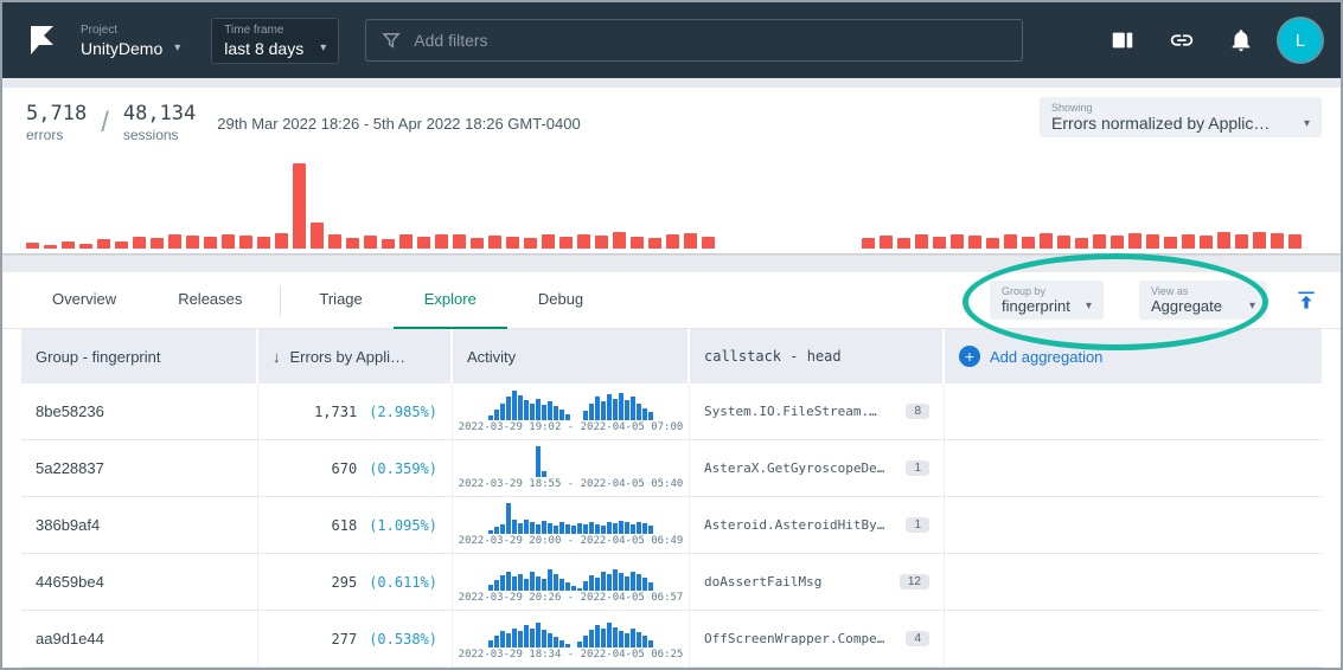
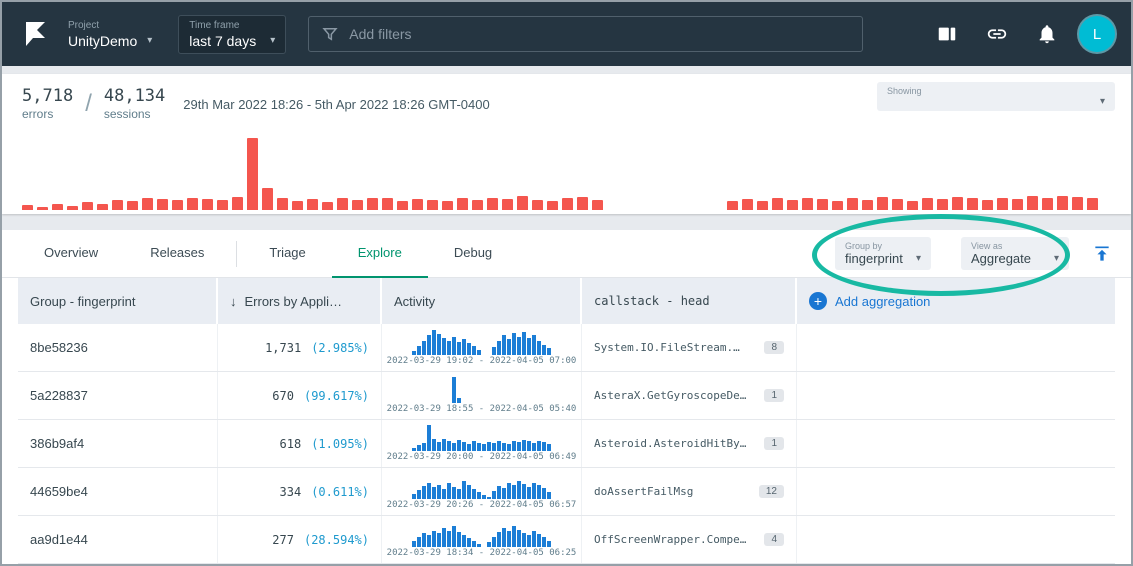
  Project
  UnityDemo
  ▾
  Time frame
- last 8 days
+ last 7 days
  ▾
  Add filters
  L
  5,718
  errors
  /
  48,134
  sessions
  29th Mar 2022 18:26 - 5th Apr 2022 18:26 GMT-0400
  Showing
- Errors normalized by Applic…
  ▾
  Overview
  Releases
  Triage
  Explore
  Debug
  Group by
  fingerprint
  ▾
  View as
  Aggregate
  ▾
  Group - fingerprint
  ↓
  Errors by Appli…
  Activity
  callstack - head
  +
  Add aggregation
  8be58236
  1,731
  (2.985%)
  2022-03-29 19:02 - 2022-04-05 07:00
  System.IO.FileStream.…
  8
  5a228837
  670
- (0.359%)
+ (99.617%)
  2022-03-29 18:55 - 2022-04-05 05:40
  AsteraX.GetGyroscopeDe…
  1
  386b9af4
  618
  (1.095%)
  2022-03-29 20:00 - 2022-04-05 06:49
  Asteroid.AsteroidHitBy…
  1
  44659be4
- 295
+ 334
  (0.611%)
  2022-03-29 20:26 - 2022-04-05 06:57
  doAssertFailMsg
  12
  aa9d1e44
  277
- (0.538%)
+ (28.594%)
  2022-03-29 18:34 - 2022-04-05 06:25
  OffScreenWrapper.Compe…
  4
